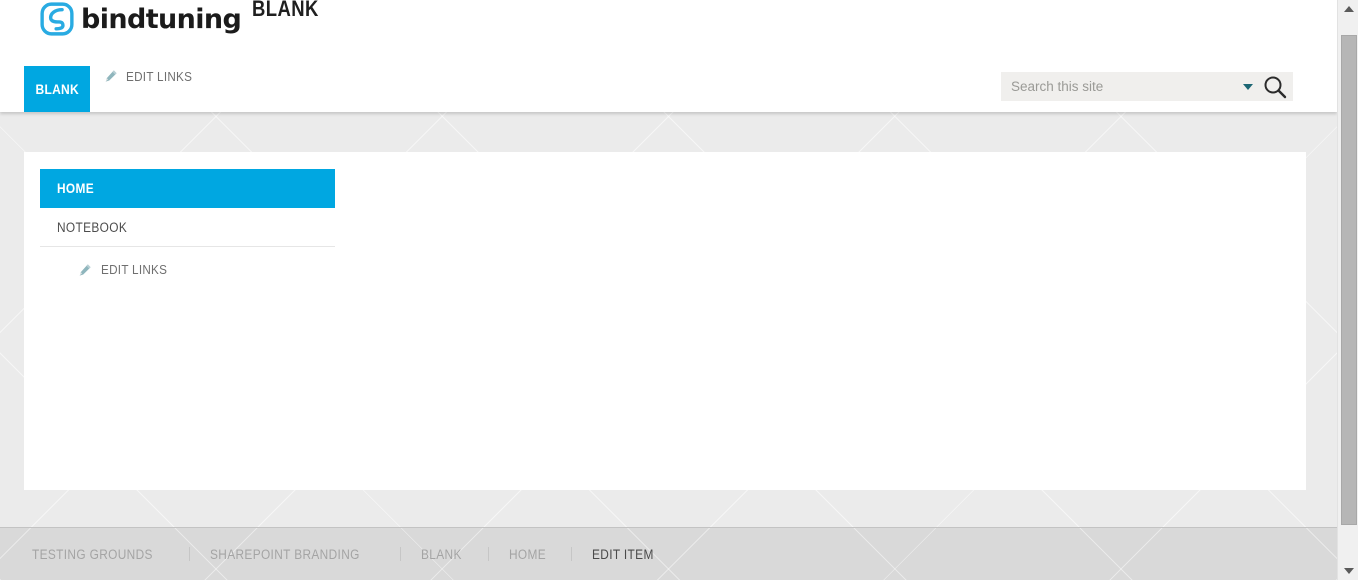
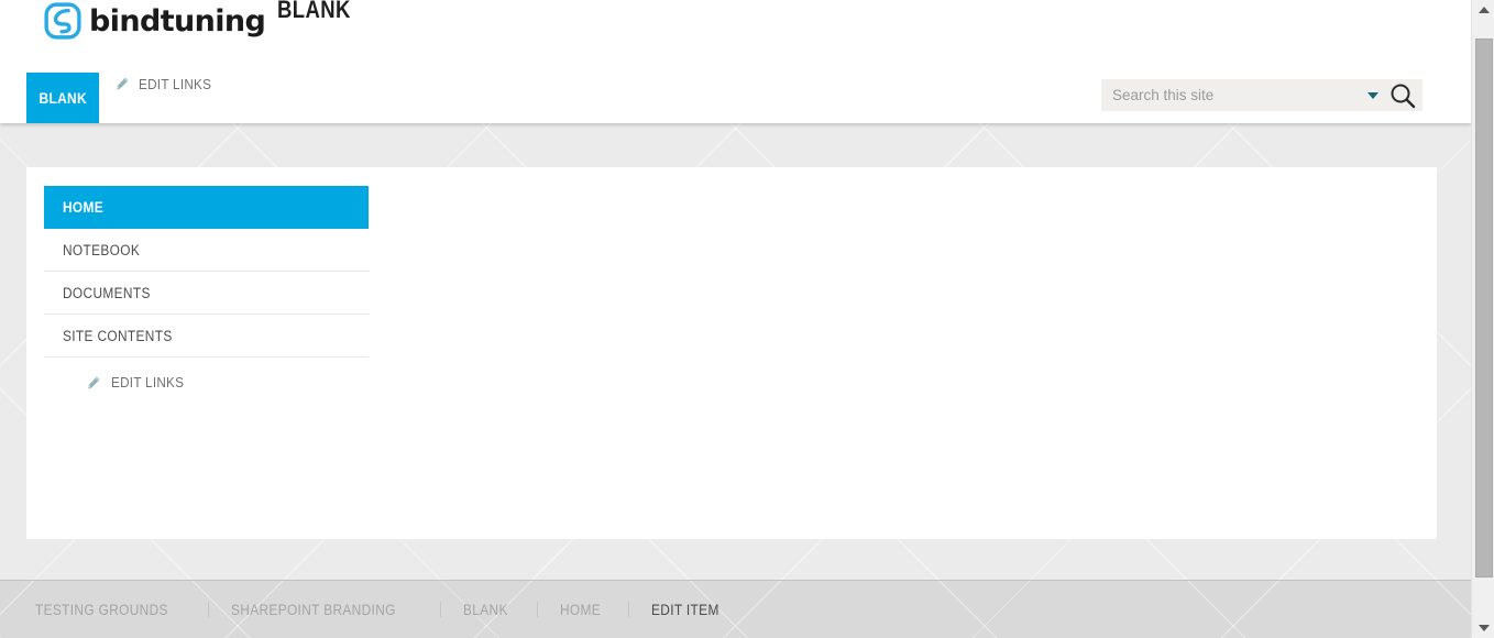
  bindtuning
  BLANK
  BLANK
  EDIT LINKS
  Search this site
  HOME
  NOTEBOOK
+ DOCUMENTS
+ SITE CONTENTS
  EDIT LINKS
  TESTING GROUNDS
  SHAREPOINT BRANDING
  BLANK
  HOME
  EDIT ITEM
